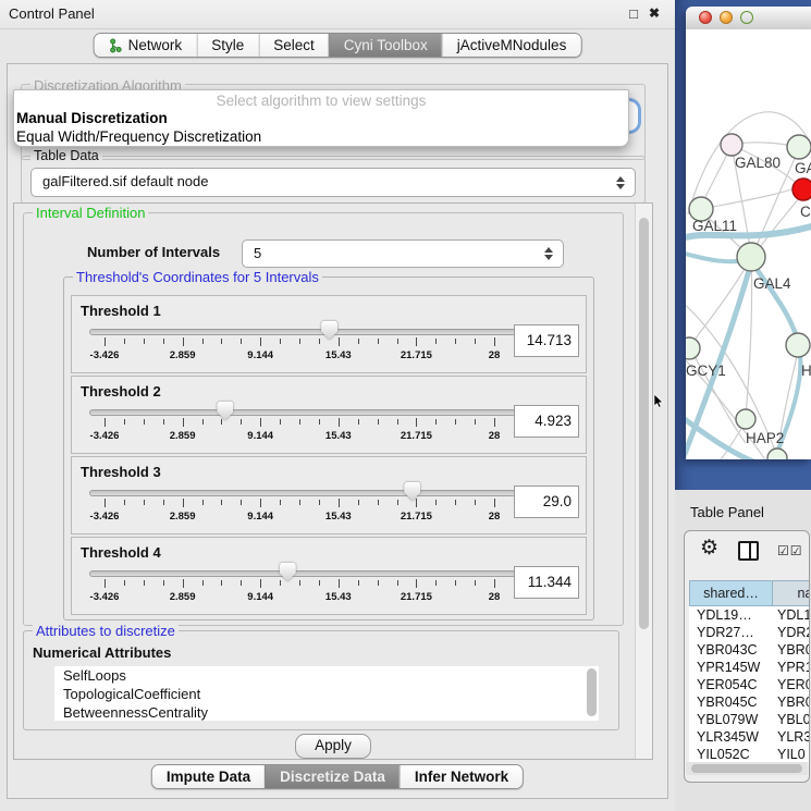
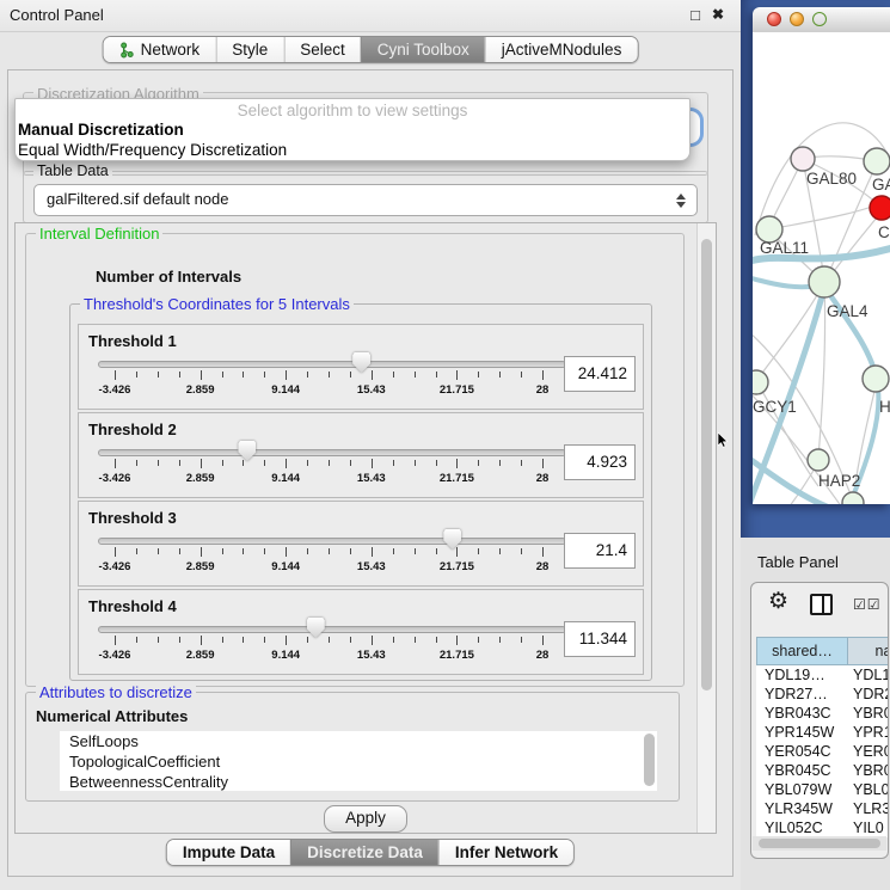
  Control Panel
  □
  ✖
  Network
  Style
  Select
  Cyni Toolbox
  jActiveMNodules
  Discretization Algorithm
  Select algorithm to view settings
  Manual Discretization
  Equal Width/Frequency Discretization
  Table Data
  galFiltered.sif default node
  Interval Definition
  Number of Intervals
- 5
  Threshold's Coordinates for 5 Intervals
  Threshold 1
  -3.426
  2.859
  9.144
  15.43
  21.715
  28
- 14.713
+ 24.412
  Threshold 2
  -3.426
  2.859
  9.144
  15.43
  21.715
  28
  4.923
  Threshold 3
  -3.426
  2.859
  9.144
  15.43
  21.715
  28
- 29.0
+ 21.4
  Threshold 4
  -3.426
  2.859
  9.144
  15.43
  21.715
  28
  11.344
  Attributes to discretize
  Numerical Attributes
  SelfLoops
  TopologicalCoefficient
  BetweennessCentrality
  Apply
  Impute Data
  Discretize Data
  Infer Network
  GAL80
  C
  GAL11
  GAL4
  GCY1
  H
  HAP2
  Table Panel
  ⚙
  ☑☑
  shared…
  na
  YDL19…
  YDL1
  YDR27…
  YDR
  YBR043C
  YBR
  YPR145W
  YPR
  YER054C
  YER
  YBR045C
  YBR
  YBL079W
  YBL0
  YLR345W
  YLR3
  YIL052C
  YIL0
